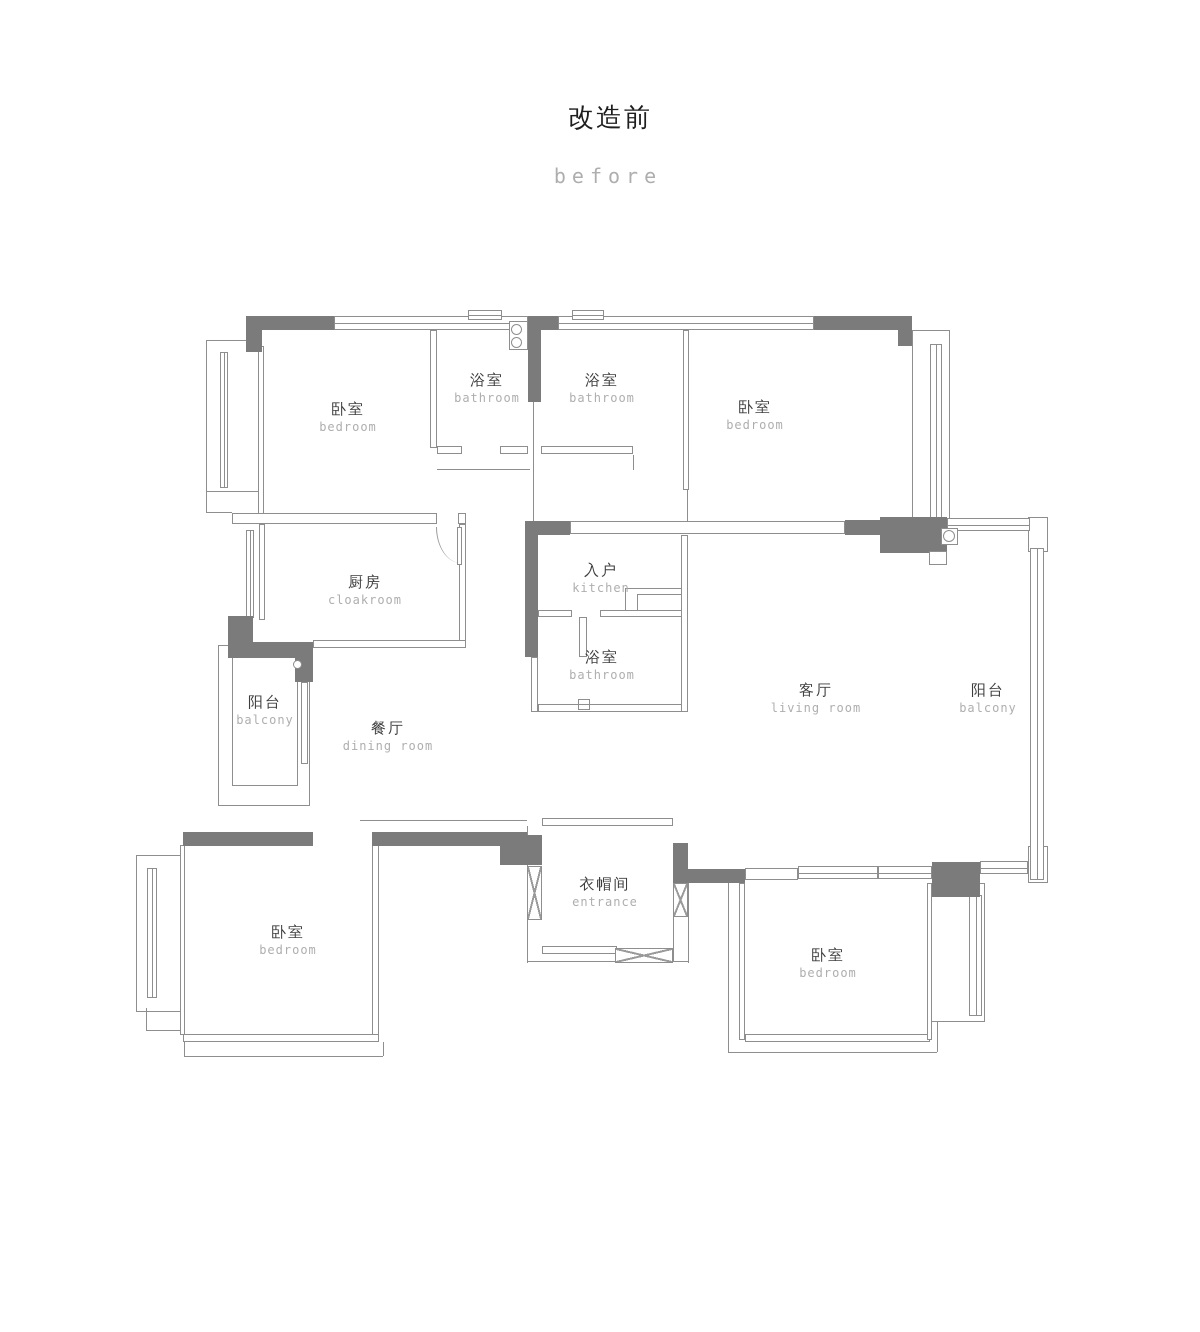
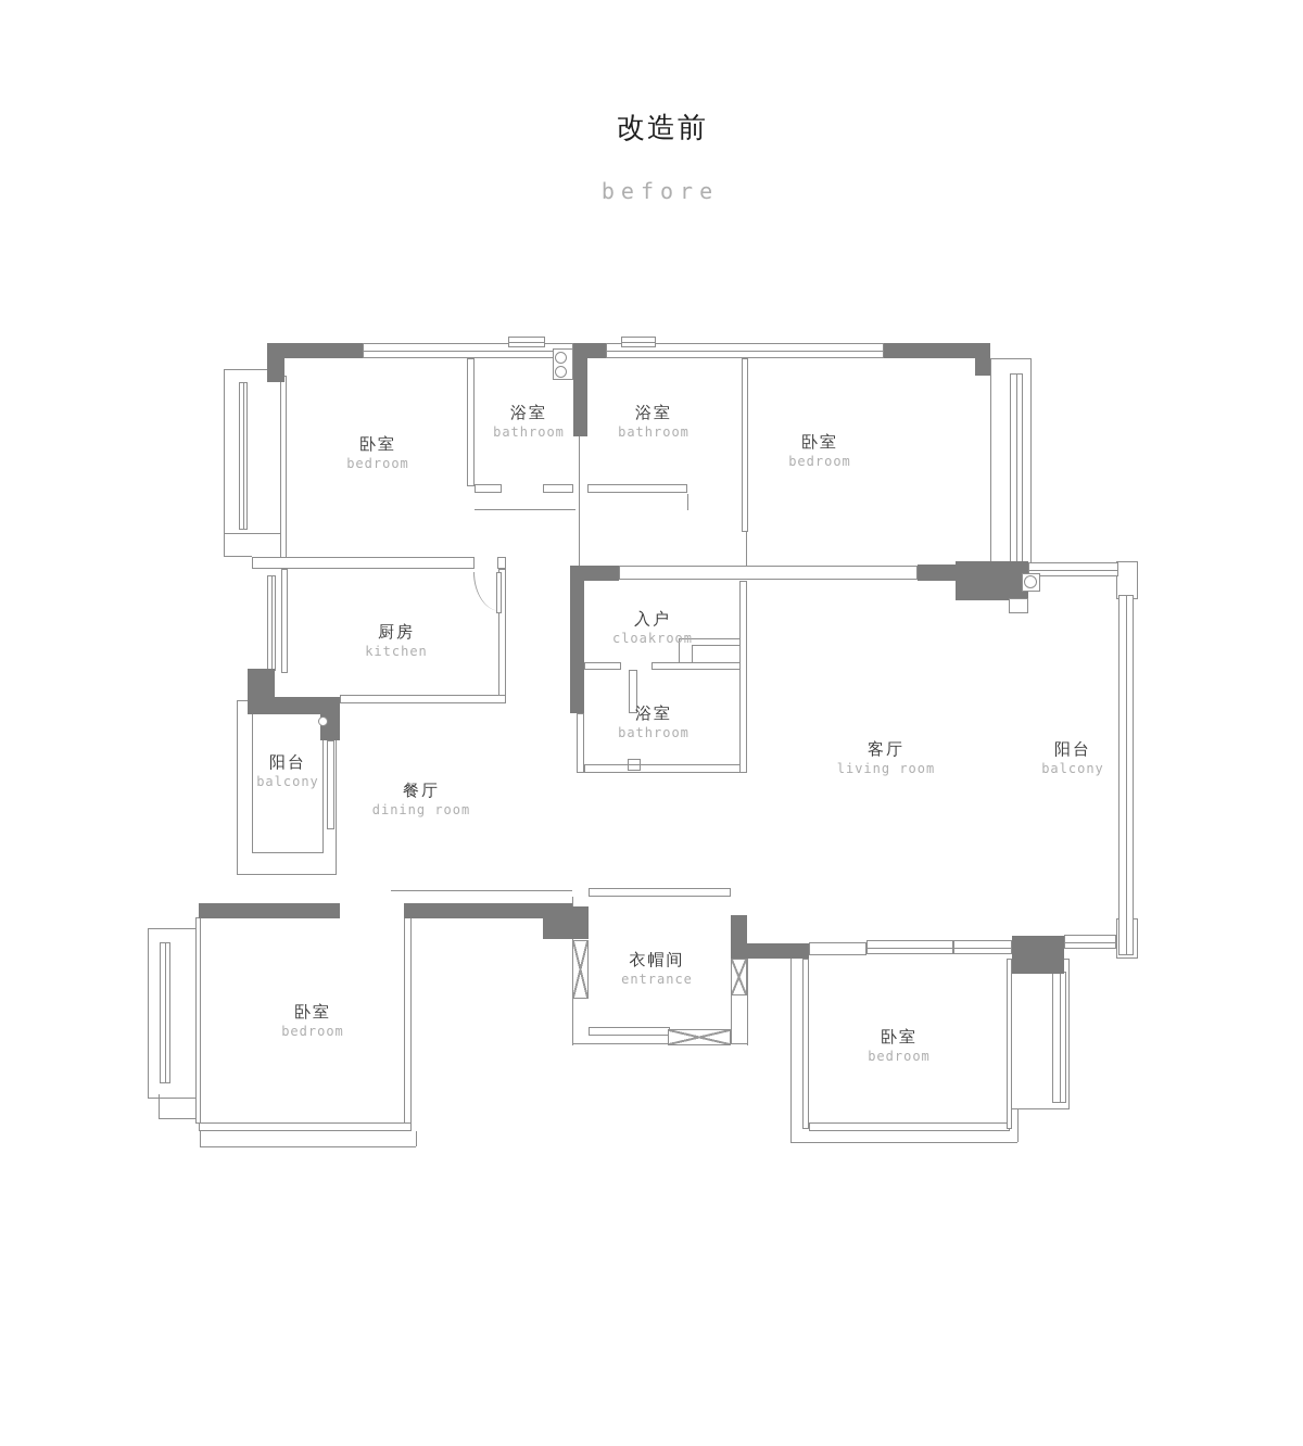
  改造前
  before
  卧室
  bedroom
  浴室
  bathroom
  浴室
  bathroom
  卧室
  bedroom
  厨房
- cloakroom
+ kitchen
  入户
- kitchen
+ cloakroom
  浴室
  bathroom
  客厅
  living room
  阳台
  balcony
  阳台
  balcony
  餐厅
  dining room
  卧室
  bedroom
  衣帽间
  entrance
  卧室
  bedroom
